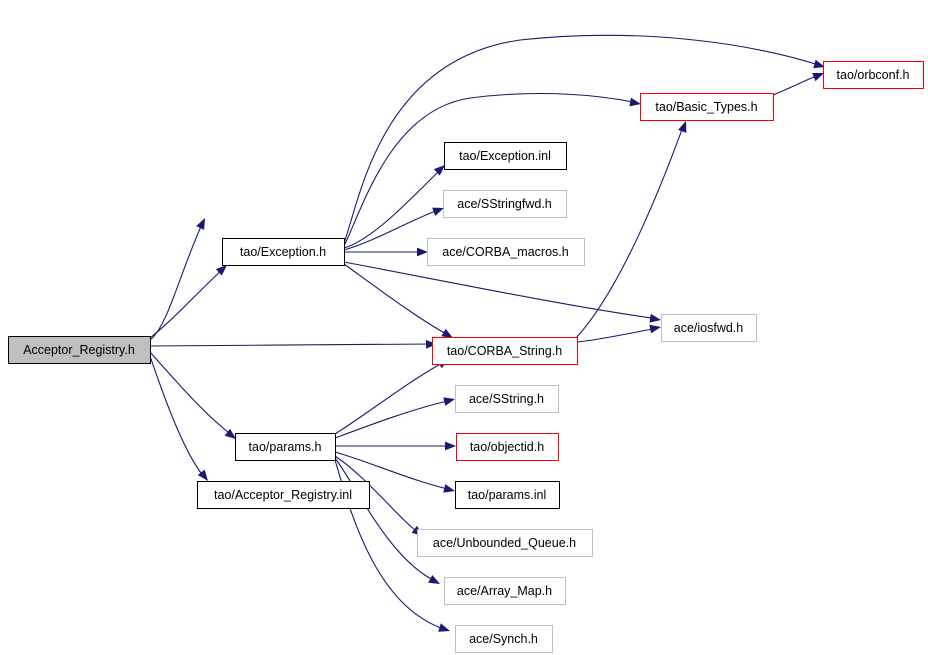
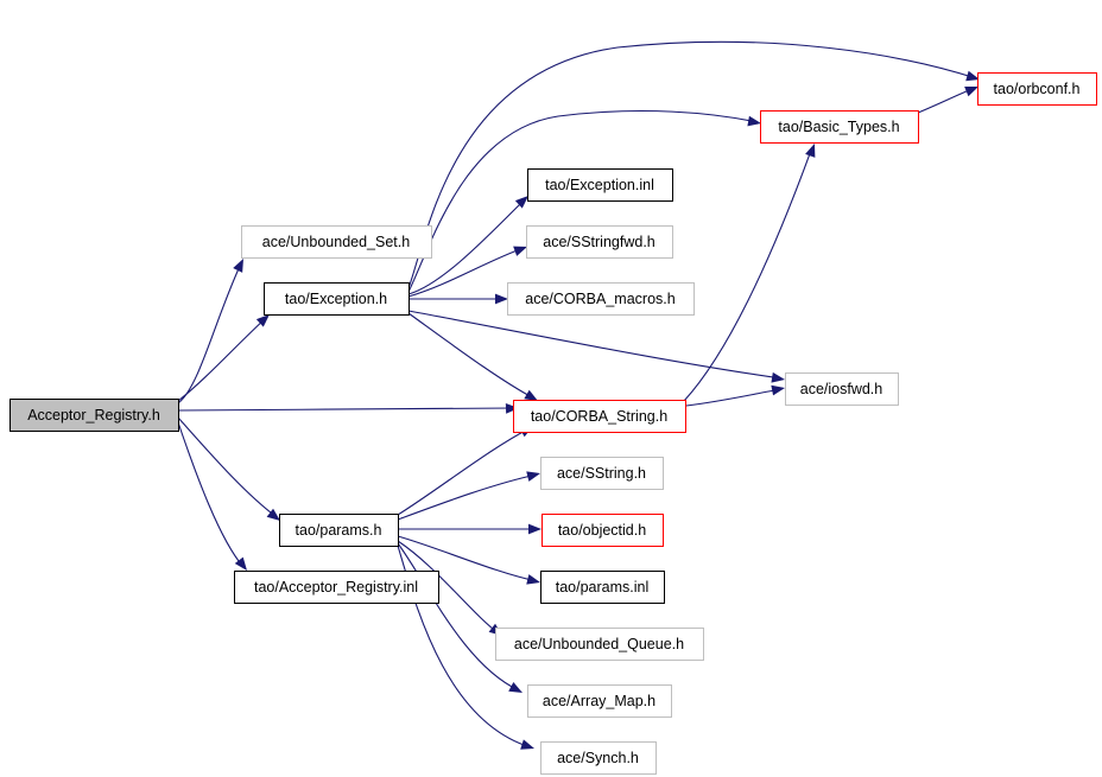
  Acceptor_Registry.h
+ ace/Unbounded_Set.h
  tao/Exception.h
  tao/Exception.inl
  ace/SStringfwd.h
  ace/CORBA_macros.h
  tao/Basic_Types.h
  tao/orbconf.h
  ace/iosfwd.h
  tao/CORBA_String.h
  ace/SString.h
  tao/params.h
  tao/objectid.h
  tao/params.inl
  tao/Acceptor_Registry.inl
  ace/Unbounded_Queue.h
  ace/Array_Map.h
  ace/Synch.h
